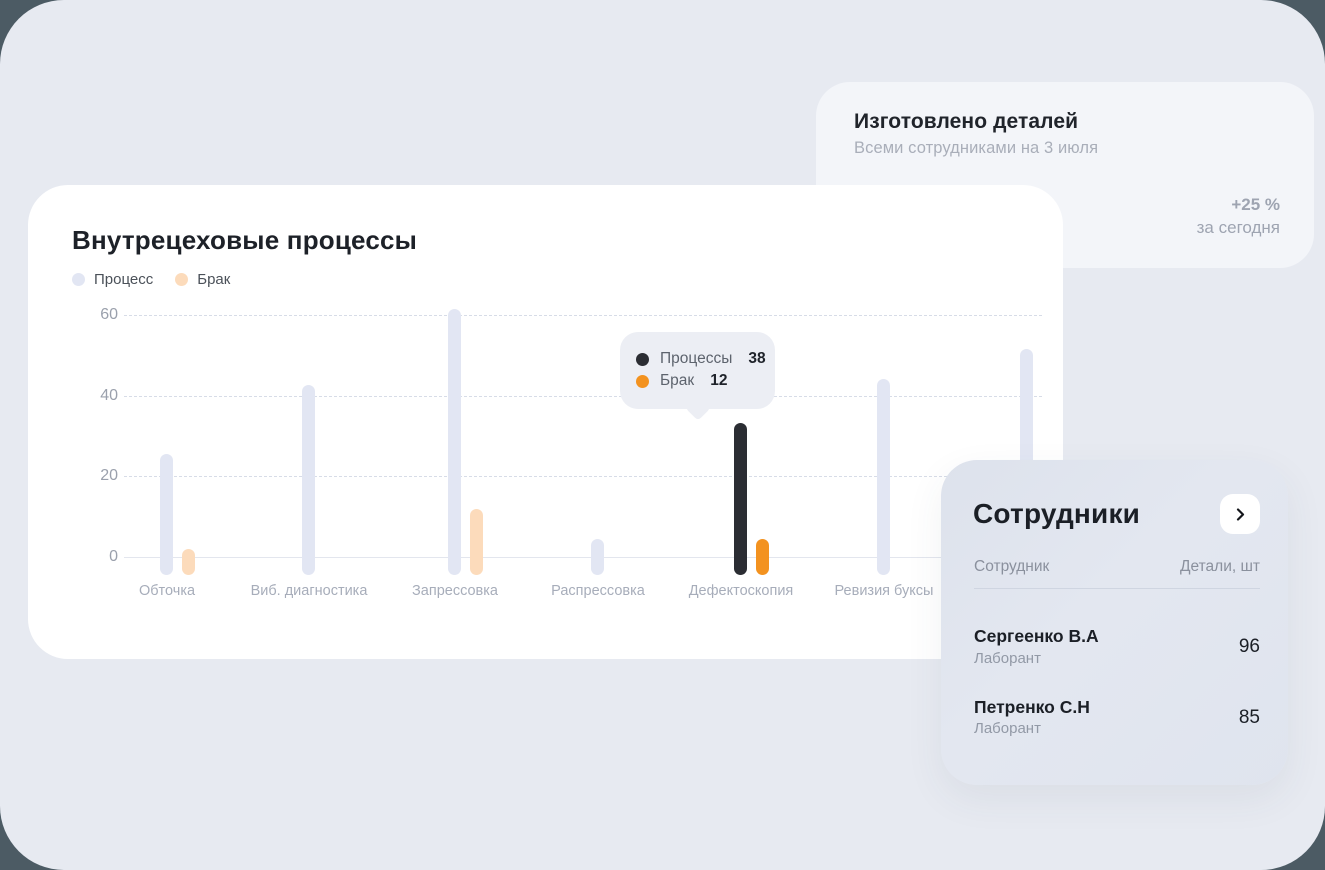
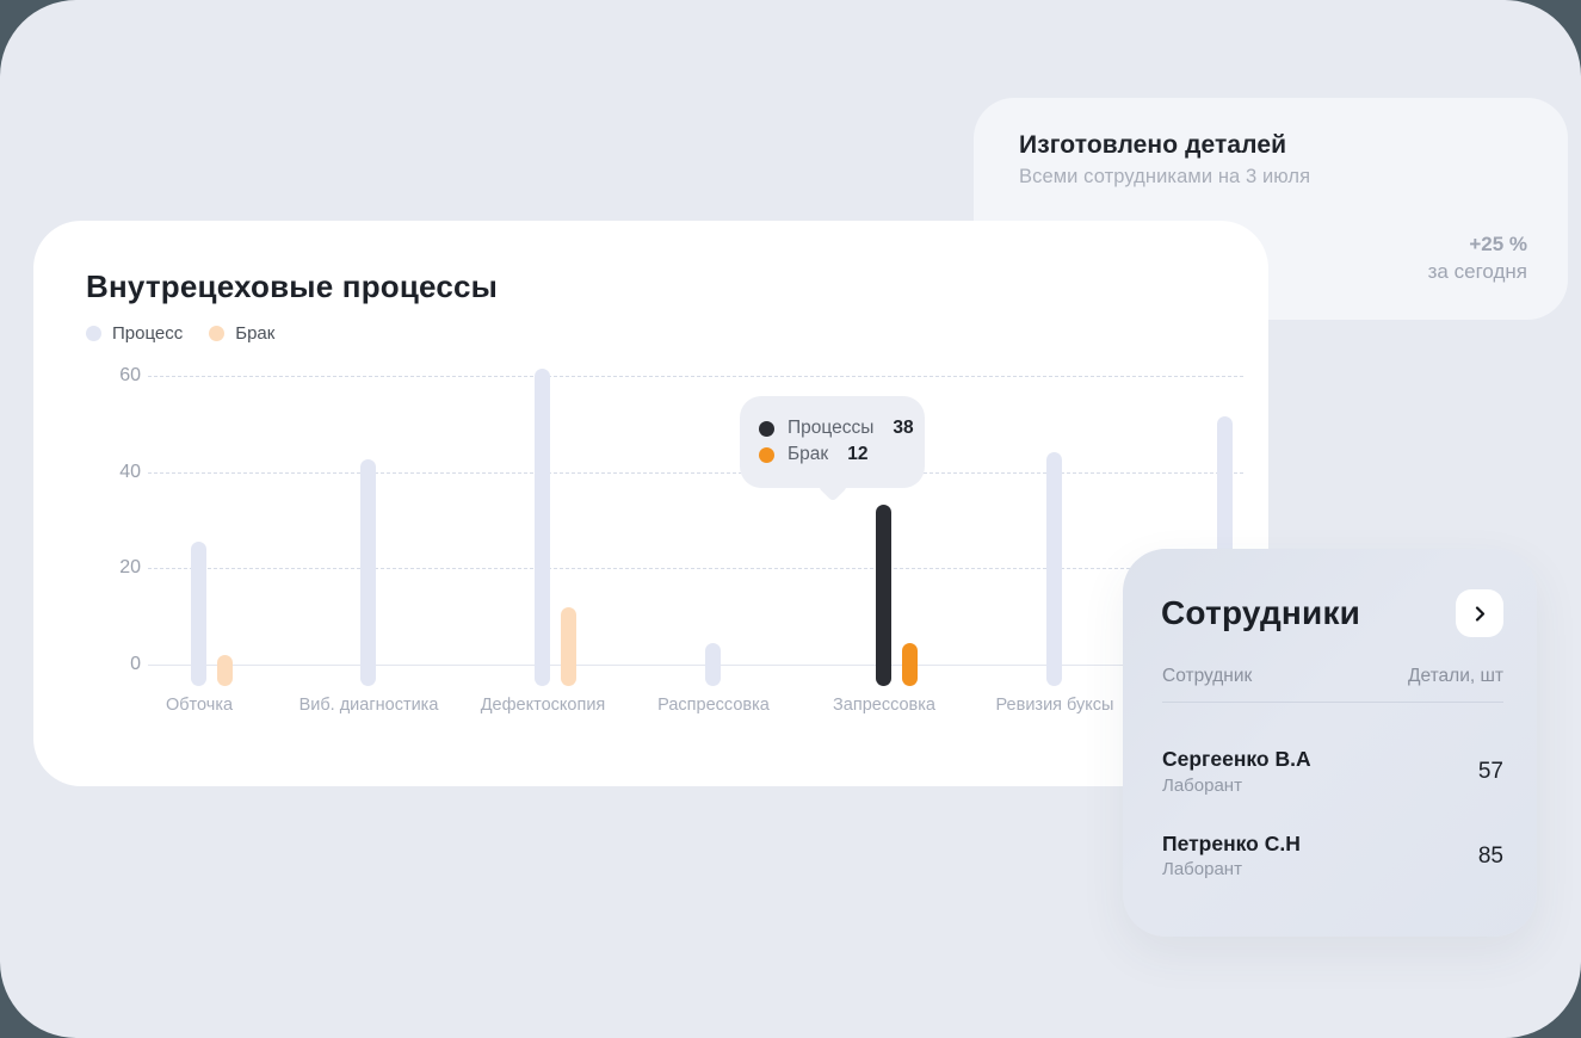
  Изготовлено деталей
  Всеми сотрудниками на 3 июля
  +25 %
  за сегодня
  Внутрецеховые процессы
  Процесс
  Брак
  60
  40
  20
  0
  Обточка
  Виб. диагностика
- Запрессовка
+ Дефектоскопия
  Распрессовка
- Дефектоскопия
+ Запрессовка
  Ревизия буксы
  Процессы
  38
  Брак
  12
  Сотрудники
  Сотрудник
  Детали, шт
  Сергеенко В.А
  Лаборант
- 96
+ 57
  Петренко С.Н
  Лаборант
  85
